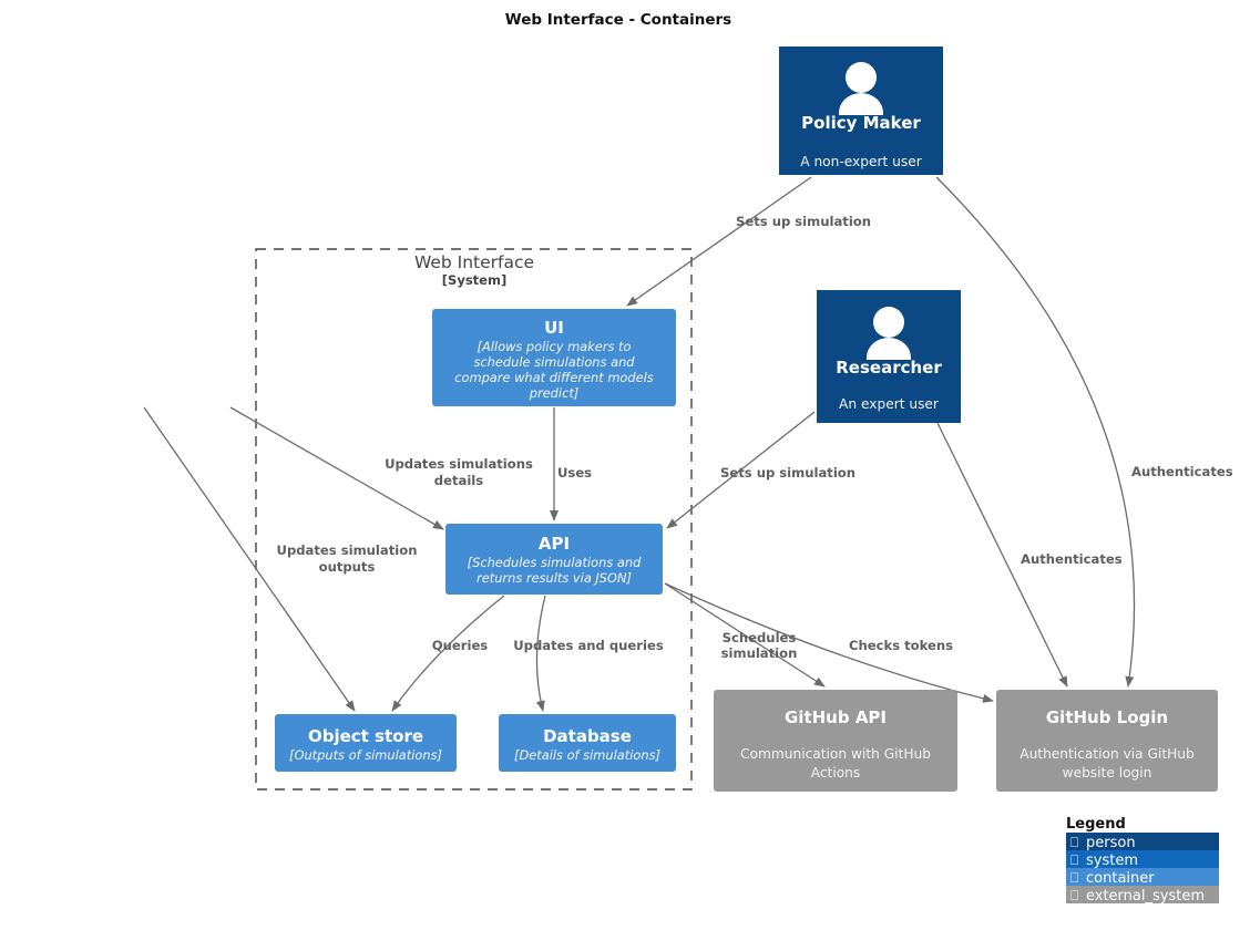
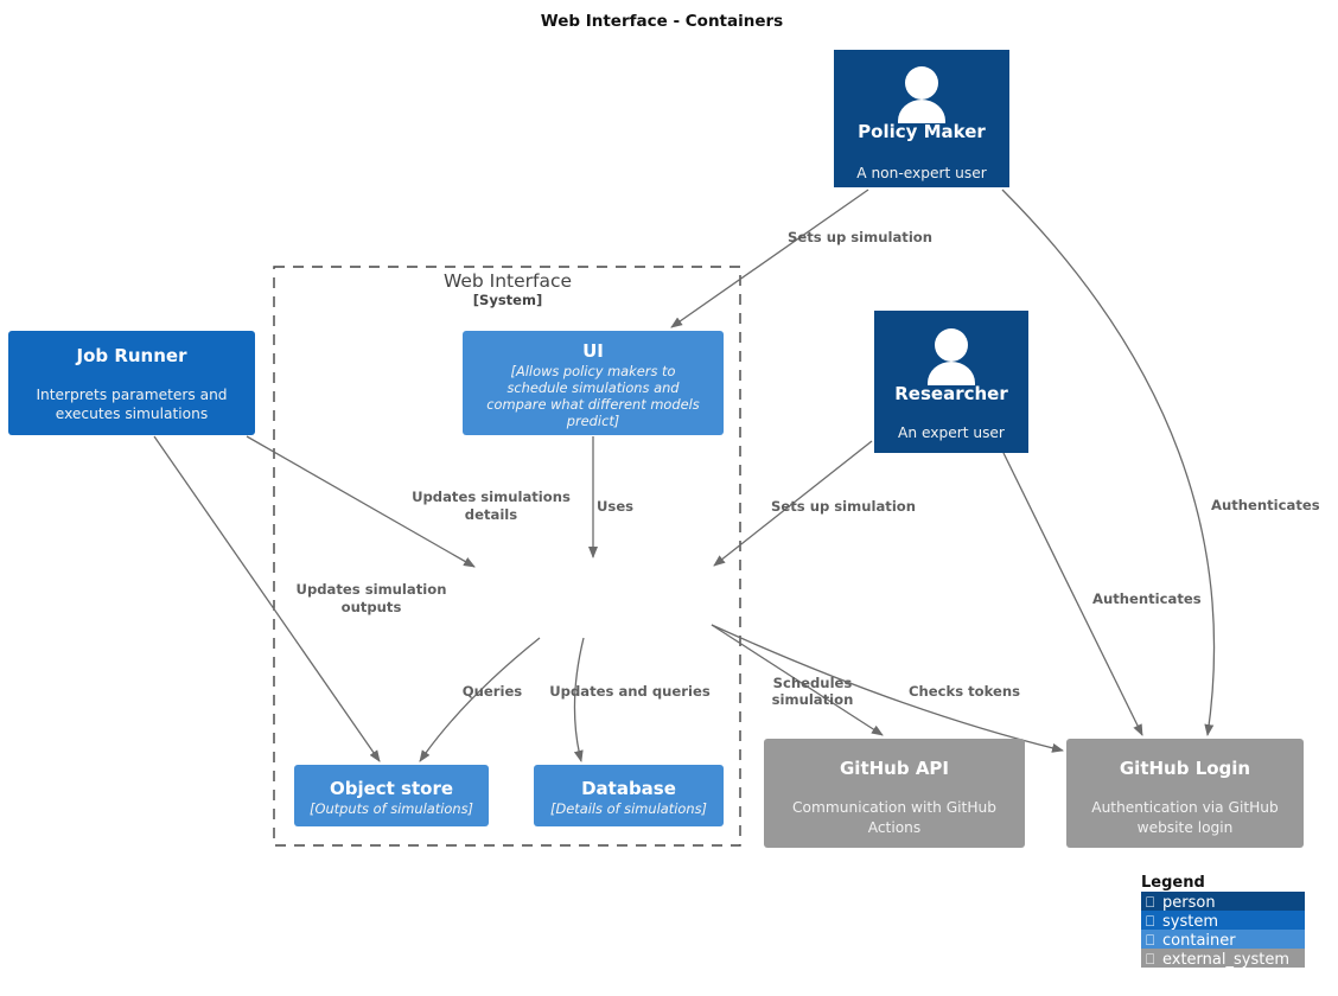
  Web Interface - Containers
  Web Interface
  [System]
  Sets up simulation
  Authenticates
  Updates simulations
  details
  Updates simulation
  outputs
  Uses
  Sets up simulation
  Authenticates
  Queries
  Updates and queries
  Schedule
  simulation
  Checks tokens
  Policy Maker
  A non-expert user
  Researcher
  An expert user
+ Job Runner
+ Interprets parameters and
+ executes simulations
  UI
  [Allows policy makers to
  schedule simulations and
  compare what different models
  predict]
- API
- [Schedules simulations and
- returns results via JSON]
  Object store
  [Outputs of simulations]
  Database
  [Details of simulations]
  GitHub API
  Communication with GitHub
  Actions
  GitHub Login
  Authentication via GitHub
  website login
  Legend
  ⎕
  person
  ⎕
  system
  ⎕
  container
  ⎕
  external_system
